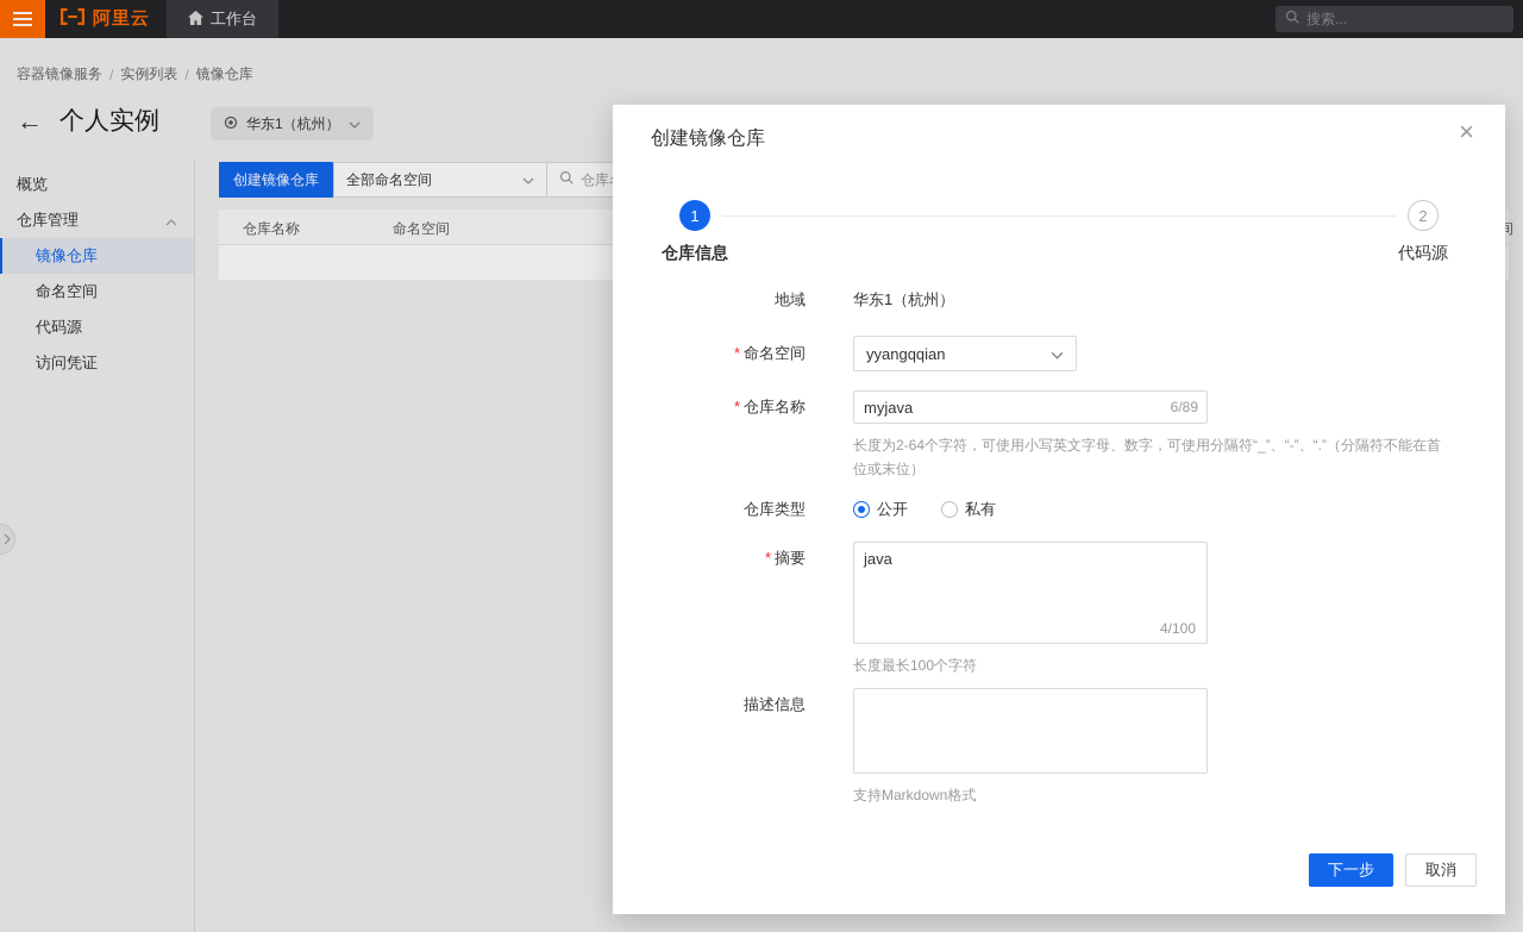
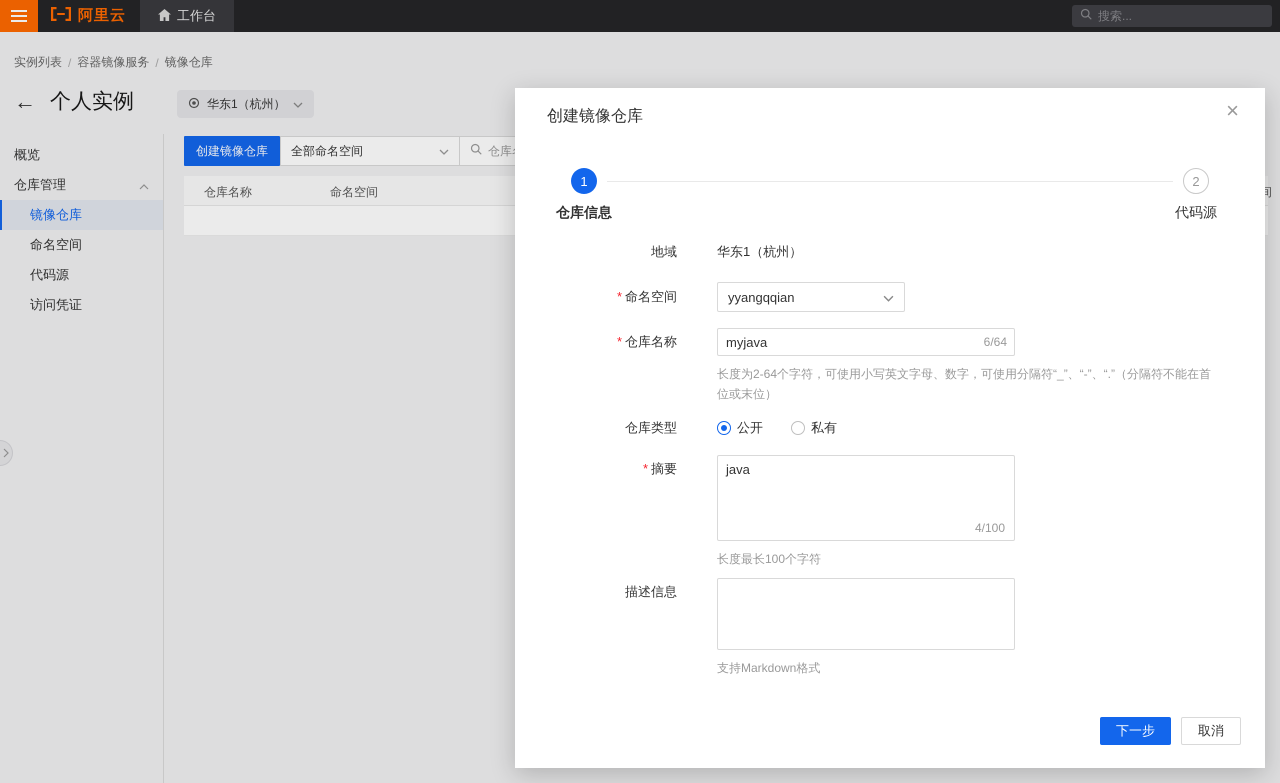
  阿里云
  工作台
  搜索...
- 容器镜像服务
+ 实例列表
  /
- 实例列表
+ 容器镜像服务
  /
  镜像仓库
  ←
  个人实例
  华东1（杭州）
  概览
  仓库管理
  镜像仓库
  命名空间
  代码源
  访问凭证
  创建镜像仓库
  全部命名空间
  仓库名称
  命名空间
  创建镜像仓库
  ×
  1
  仓库信息
  2
  代码源
  地域
  华东1（杭州）
  * 命名空间
  yyangqqian
  * 仓库名称
  myjava
- 6/89
+ 6/64
  长度为2-64个字符，可使用小写英文字母、数字，可使用分隔符“_”、“-”、“.”（分隔符不能在首位或末位）
  仓库类型
  公开
  私有
  * 摘要
  java
  4/100
  长度最长100个字符
  描述信息
  支持Markdown格式
  下一步
  取消
